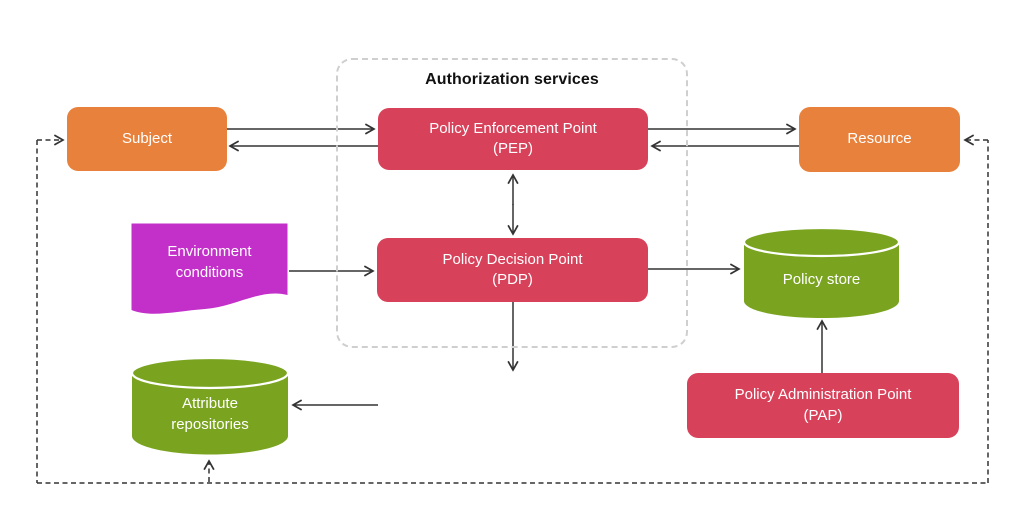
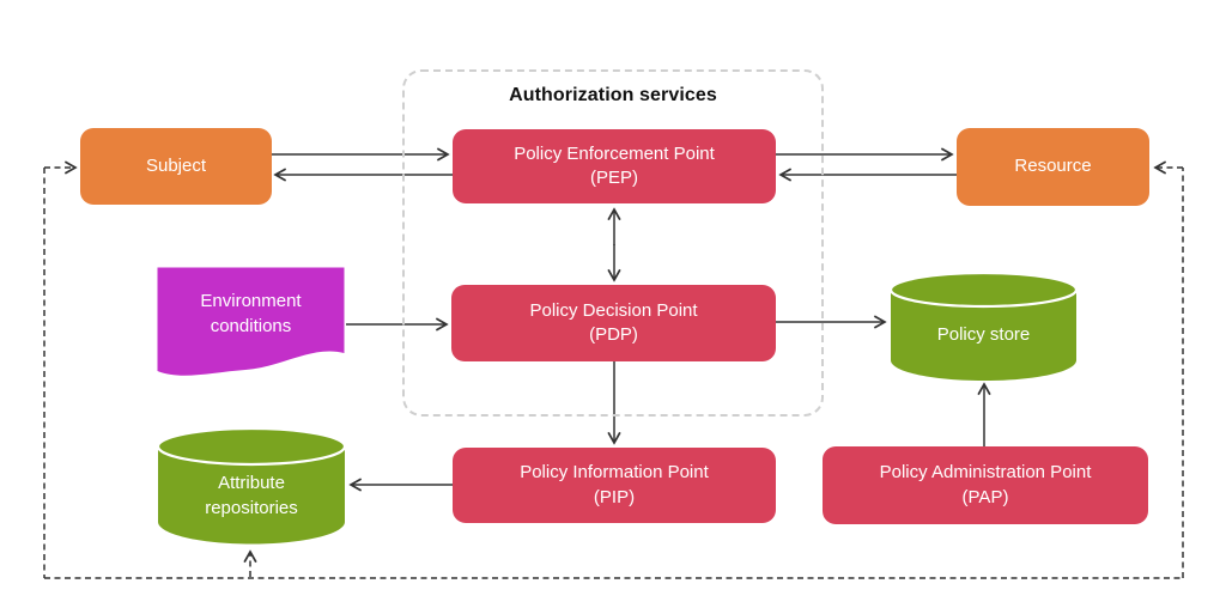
  Authorization services
  Subject
  Policy Enforcement Point
  (PEP)
  Resource
  Environment conditions
  Policy Decision Point
  (PDP)
  Policy store
  Attribute repositories
+ Policy Information Point
+ (PIP)
  Policy Administration Point
  (PAP)
